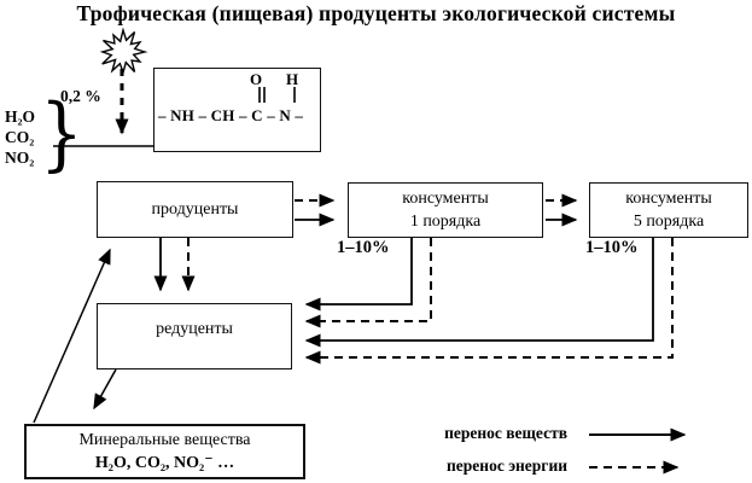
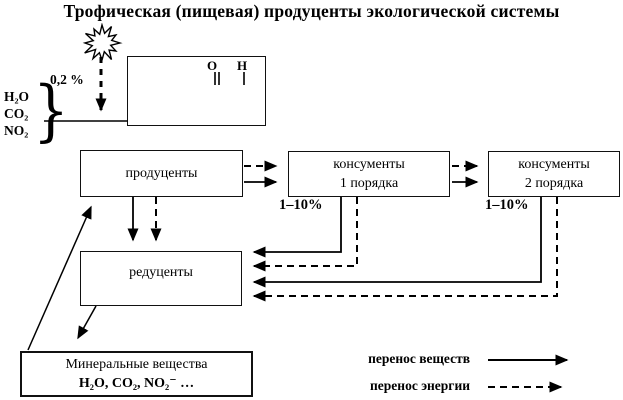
  Трофическая (пищевая) продуценты экологической системы
  0,2 %
  H₂O
  CO₂
  NO₂
  }
  O
  H
- – NH – CH – C – N –
  продуценты
  консументы
  1 порядка
  консументы
- 5 порядка
+ 2 порядка
  редуценты
  Минеральные вещества
  H₂O, CO₂, NO₂⁻ …
  1–10%
  1–10%
  перенос веществ
  перенос энергии
